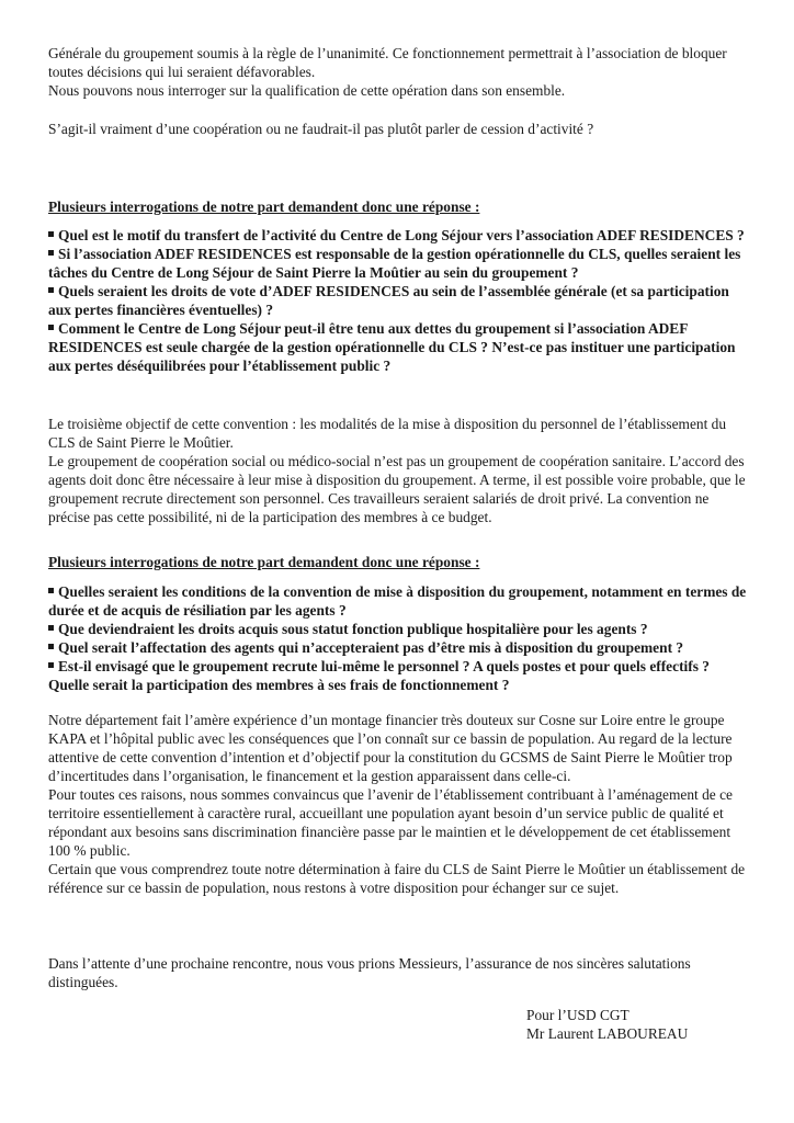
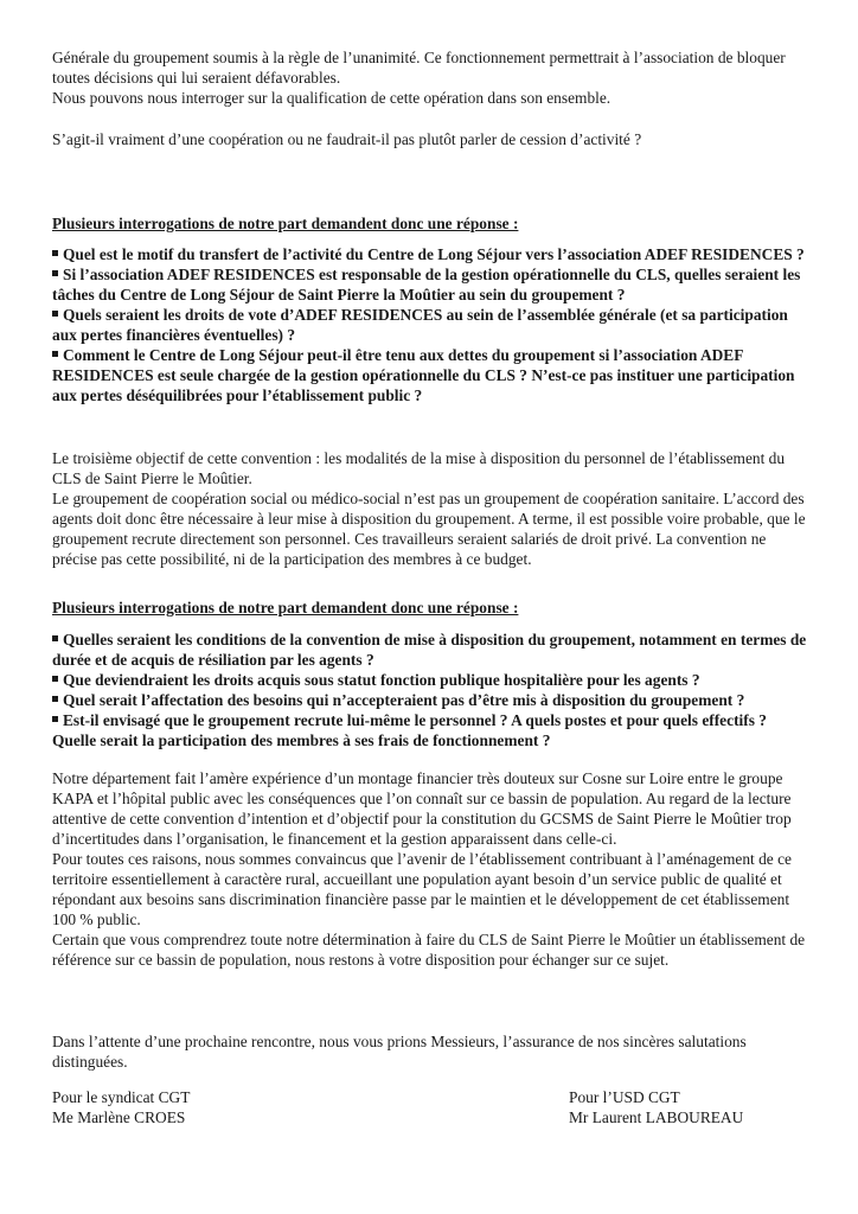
  Générale du groupement soumis à la règle de l’unanimité. Ce fonctionnement permettrait à l’association de bloquer toutes décisions qui lui seraient défavorables.
  Nous pouvons nous interroger sur la qualification de cette opération dans son ensemble.
  S’agit-il vraiment d’une coopération ou ne faudrait-il pas plutôt parler de cession d’activité ?
  Plusieurs interrogations de notre part demandent donc une réponse :
  Quel est le motif du transfert de l’activité du Centre de Long Séjour vers l’association ADEF RESIDENCES ?
  Si l’association ADEF RESIDENCES est responsable de la gestion opérationnelle du CLS, quelles seraient les tâches du Centre de Long Séjour de Saint Pierre la Moûtier au sein du groupement ?
  Quels seraient les droits de vote d’ADEF RESIDENCES au sein de l’assemblée générale (et sa participation aux pertes financières éventuelles) ?
  Comment le Centre de Long Séjour peut-il être tenu aux dettes du groupement si l’association ADEF RESIDENCES est seule chargée de la gestion opérationnelle du CLS ? N’est-ce pas instituer une participation aux pertes déséquilibrées pour l’établissement public ?
  Le troisième objectif de cette convention : les modalités de la mise à disposition du personnel de l’établissement du CLS de Saint Pierre le Moûtier.
  Le groupement de coopération social ou médico-social n’est pas un groupement de coopération sanitaire. L’accord des agents doit donc être nécessaire à leur mise à disposition du groupement. A terme, il est possible voire probable, que le groupement recrute directement son personnel. Ces travailleurs seraient salariés de droit privé. La convention ne précise pas cette possibilité, ni de la participation des membres à ce budget.
  Plusieurs interrogations de notre part demandent donc une réponse :
  Quelles seraient les conditions de la convention de mise à disposition du groupement, notamment en termes de durée et de acquis de résiliation par les agents ?
  Que deviendraient les droits acquis sous statut fonction publique hospitalière pour les agents ?
- Quel serait l’affectation des agents qui n’accepteraient pas d’être mis à disposition du groupement ?
+ Quel serait l’affectation des besoins qui n’accepteraient pas d’être mis à disposition du groupement ?
  Est-il envisagé que le groupement recrute lui-même le personnel ? A quels postes et pour quels effectifs ? Quelle serait la participation des membres à ses frais de fonctionnement ?
  Notre département fait l’amère expérience d’un montage financier très douteux sur Cosne sur Loire entre le groupe KAPA et l’hôpital public avec les conséquences que l’on connaît sur ce bassin de population. Au regard de la lecture attentive de cette convention d’intention et d’objectif pour la constitution du GCSMS de Saint Pierre le Moûtier trop d’incertitudes dans l’organisation, le financement et la gestion apparaissent dans celle-ci.
  Pour toutes ces raisons, nous sommes convaincus que l’avenir de l’établissement contribuant à l’aménagement de ce territoire essentiellement à caractère rural, accueillant une population ayant besoin d’un service public de qualité et répondant aux besoins sans discrimination financière passe par le maintien et le développement de cet établissement 100 % public.
  Certain que vous comprendrez toute notre détermination à faire du CLS de Saint Pierre le Moûtier un établissement de référence sur ce bassin de population, nous restons à votre disposition pour échanger sur ce sujet.
  Dans l’attente d’une prochaine rencontre, nous vous prions Messieurs, l’assurance de nos sincères salutations distinguées.
+ Pour le syndicat CGT
+ Me Marlène CROES
  Pour l’USD CGT
  Mr Laurent LABOUREAU
